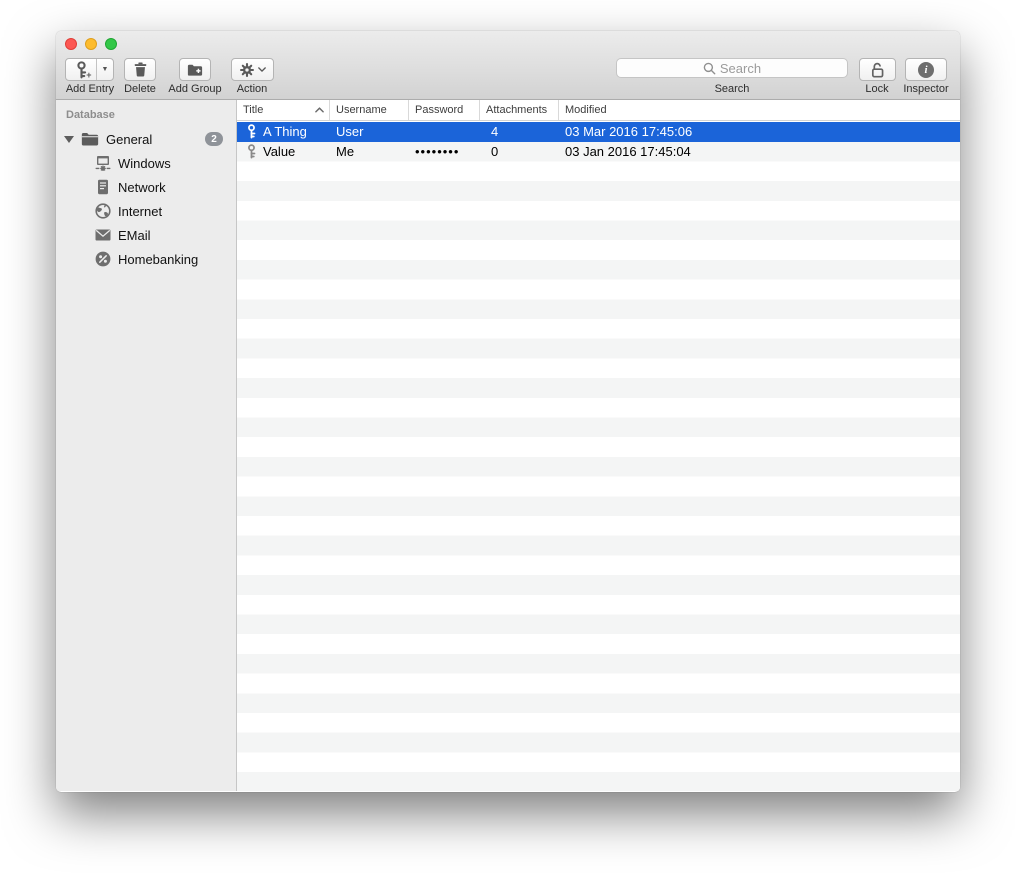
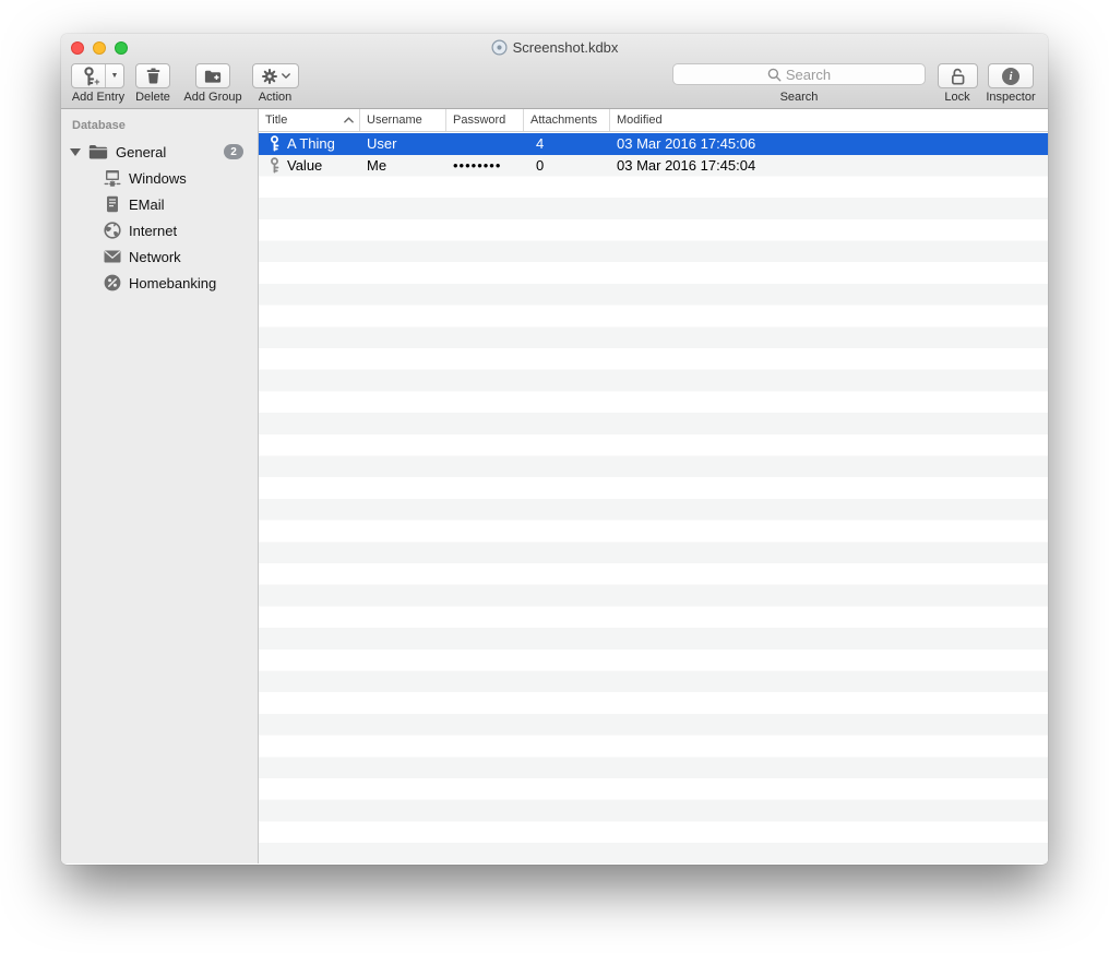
+ Screenshot.kdbx
  +
  Add Entry
  Delete
  Add Group
  Action
  Search
  Search
  Lock
  i
  Inspector
  Database
  General
  2
  Windows
- Network
+ EMail
  Internet
- EMail
+ Network
  Homebanking
  Title
  Username
  Password
  Attachments
  Modified
  A Thing
  User
  4
  03 Mar 2016 17:45:06
  Value
  Me
  ••••••••
  0
- 03 Jan 2016 17:45:04
+ 03 Mar 2016 17:45:04
